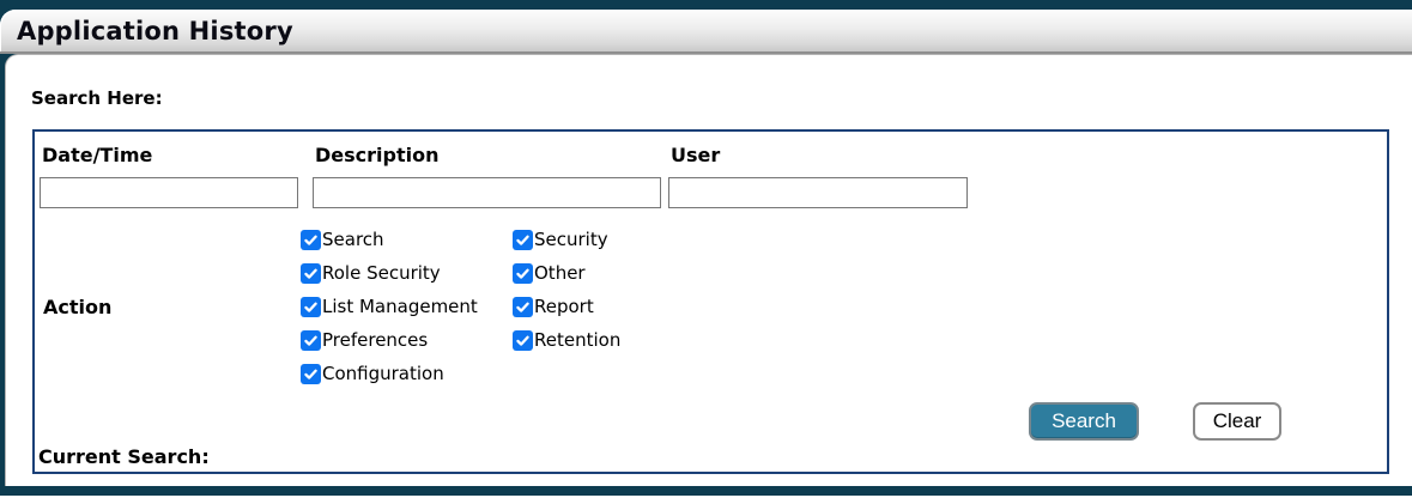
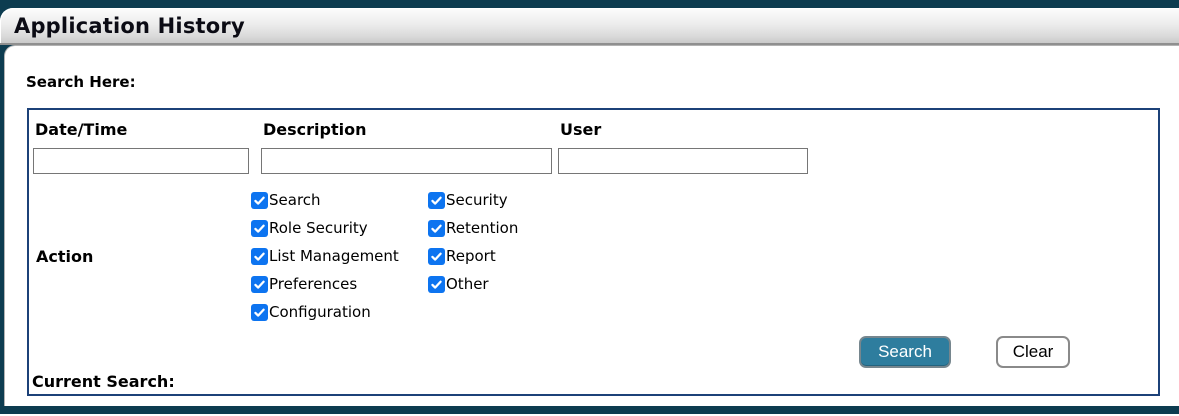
  Application History
  Search Here:
  Date/Time
  Description
  User
  Action
  Search
  Role Security
  List Management
  Preferences
  Configuration
  Security
- Other
+ Retention
  Report
- Retention
+ Other
  Search
  Clear
  Current Search:
